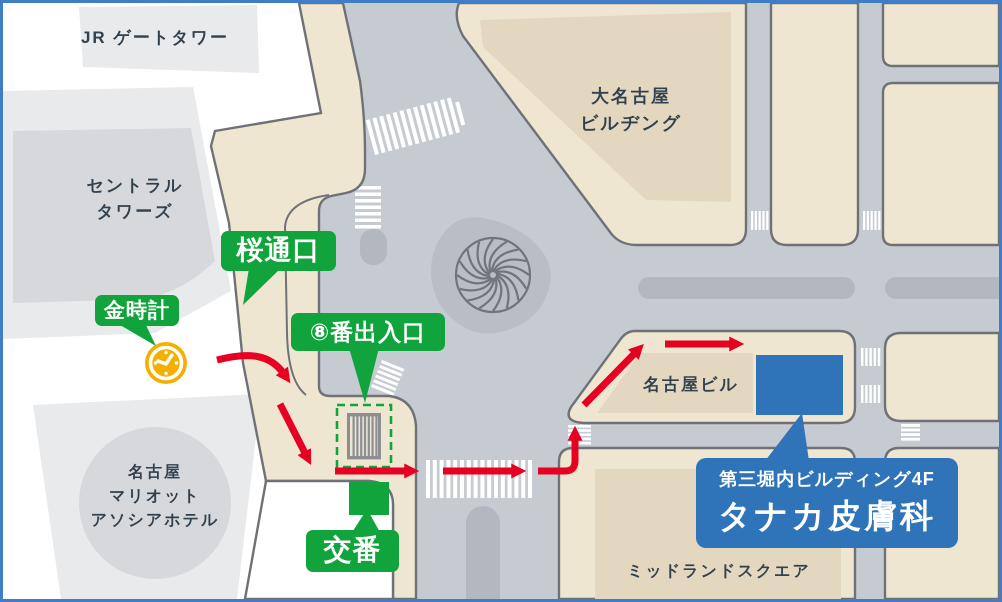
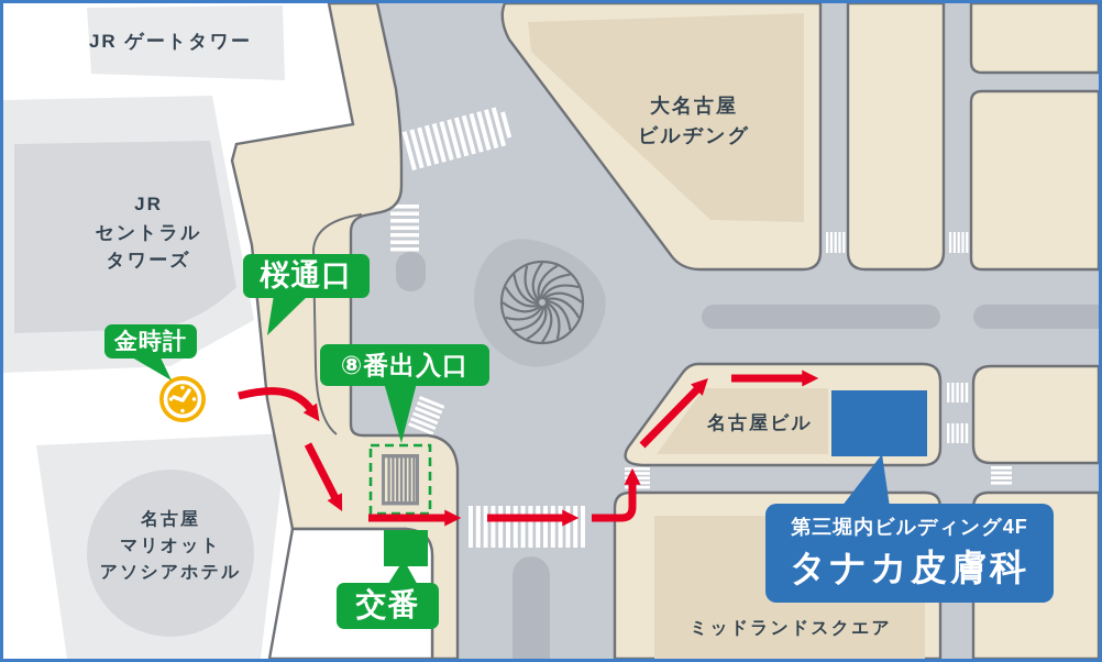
  JR ゲートタワー
+ JR
  セントラル
  タワーズ
  大名古屋
  ビルヂング
  名古屋ビル
  ミッドランドスクエア
  名古屋
  マリオット
  アソシアホテル
  桜通口
  金時計
  ⑧番出入口
  交番
  第三堀内ビルディング4F
  タナカ皮膚科
